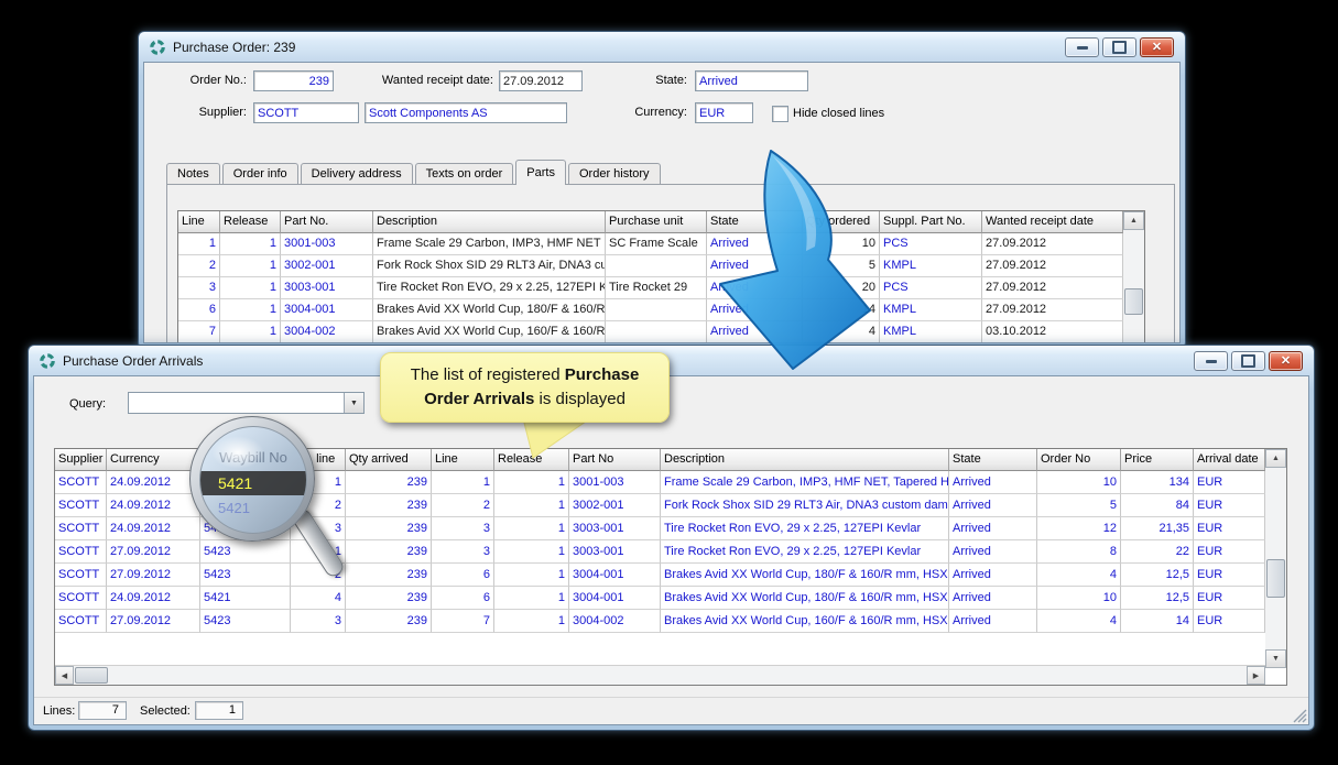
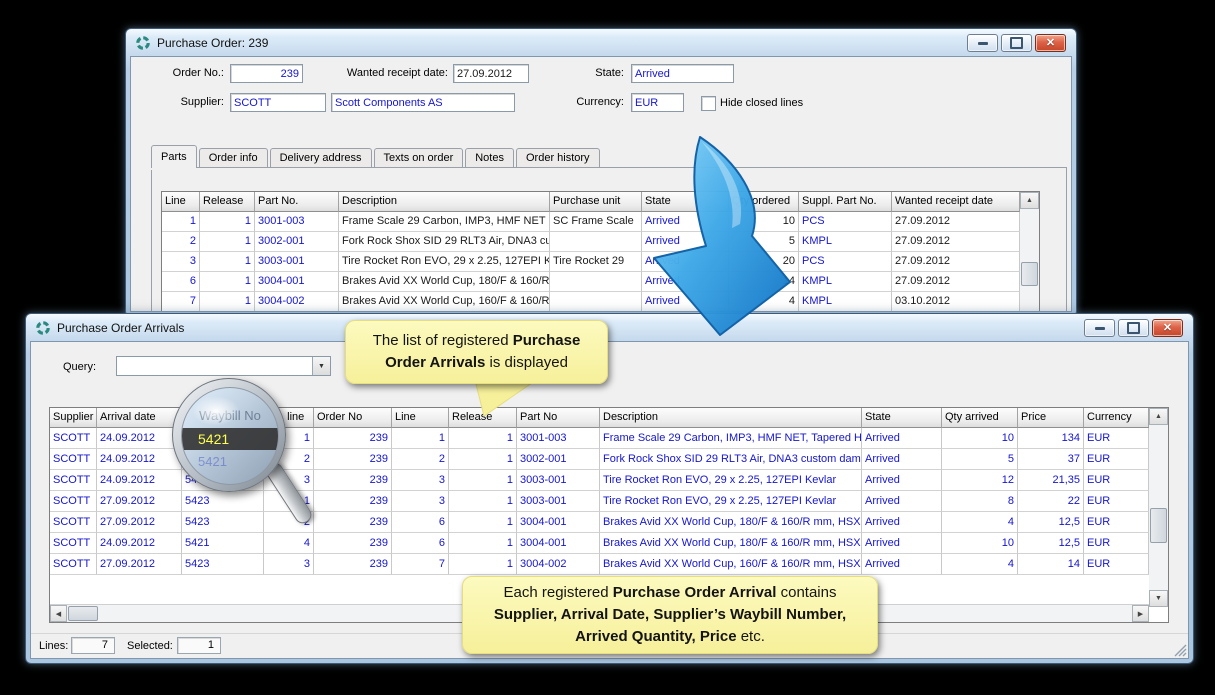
  Purchase Order: 239
  ✕
  Order No.:
  239
  Wanted receipt date:
  27.09.2012
  State:
  Arrived
  Supplier:
  SCOTT
  Scott Components AS
  Currency:
  EUR
  Hide closed lines
- Notes
+ Parts
  Order info
  Delivery address
  Texts on order
- Parts
+ Notes
  Order history
  Line
  Release
  Part No.
  Description
  Purchase unit
  State
  ordered
  Suppl. Part No.
  Wanted receipt date
  1
  1
  3001-003
  Frame Scale 29 Carbon, IMP3, HMF NET
  SC Frame Scale
  Arrived
  10
  PCS
  27.09.2012
  2
  1
  3002-001
  Fork Rock Shox SID 29 RLT3 Air, DNA3 cu
  Arrived
  5
  KMPL
  27.09.2012
  3
  1
  3003-001
  Tire Rocket Ron EVO, 29 x 2.25, 127EPI K
  Tire Rocket 29
  20
  PCS
  27.09.2012
  6
  1
  3004-001
  Brakes Avid XX World Cup, 180/F & 160/R
  Arrive
  KMPL
  27.09.2012
  7
  1
  3004-002
  Brakes Avid XX World Cup, 160/F & 160/R
  Arrived
  4
  KMPL
  03.10.2012
  Purchase Order Arrivals
  ✕
  Query:
  Supplier
- Currency
+ Arrival date
- Qty arrived
+ Order No
  Line
  Release
  Part No
  Description
  State
- Order No
+ Qty arrived
  Price
- Arrival date
+ Currency
  SCOTT
  24.09.2012
  1
  239
  1
  1
  3001-003
  Frame Scale 29 Carbon, IMP3, HMF NET, Tapered H
  Arrived
  10
  134
  EUR
  SCOTT
  24.09.2012
  2
  239
  2
  1
  3002-001
  Fork Rock Shox SID 29 RLT3 Air, DNA3 custom dam
  Arrived
  5
- 84
+ 37
  EUR
  SCOTT
  24.09.2012
  3
  239
  3
  1
  3003-001
  Tire Rocket Ron EVO, 29 x 2.25, 127EPI Kevlar
  Arrived
  12
  21,35
  EUR
  SCOTT
  27.09.2012
  5423
  1
  239
  3
  1
  3003-001
  Tire Rocket Ron EVO, 29 x 2.25, 127EPI Kevlar
  Arrived
  8
  22
  EUR
  SCOTT
  27.09.2012
  5423
  2
  239
  6
  1
  3004-001
  Brakes Avid XX World Cup, 180/F & 160/R mm, HSX
  Arrived
  4
  12,5
  EUR
  SCOTT
  24.09.2012
  5421
  4
  239
  6
  1
  3004-001
  Brakes Avid XX World Cup, 180/F & 160/R mm, HSX
  Arrived
  10
  12,5
  EUR
  SCOTT
  27.09.2012
  5423
  3
  239
  7
  1
  3004-002
  Brakes Avid XX World Cup, 160/F & 160/R mm, HSX
  Arrived
  4
  14
  EUR
  Lines:
  7
  Selected:
  1
  5421
  5421
  The list of registered Purchase Order Arrivals is displayed
+ Each registered Purchase Order Arrival contains Supplier, Arrival Date, Supplier’s Waybill Number, Arrived Quantity, Price etc.
